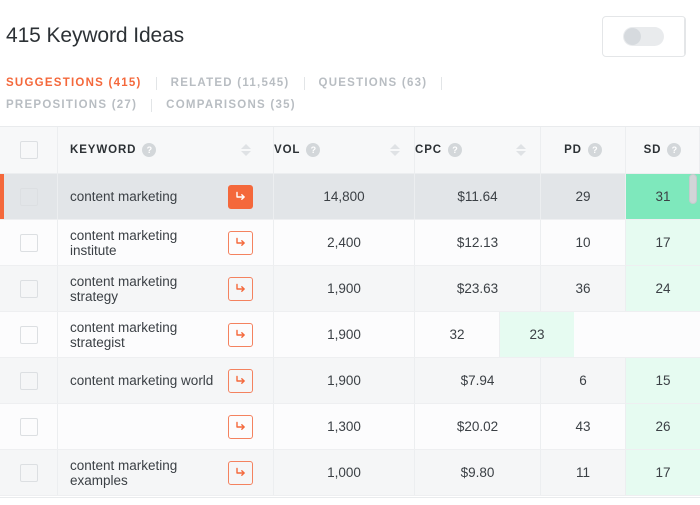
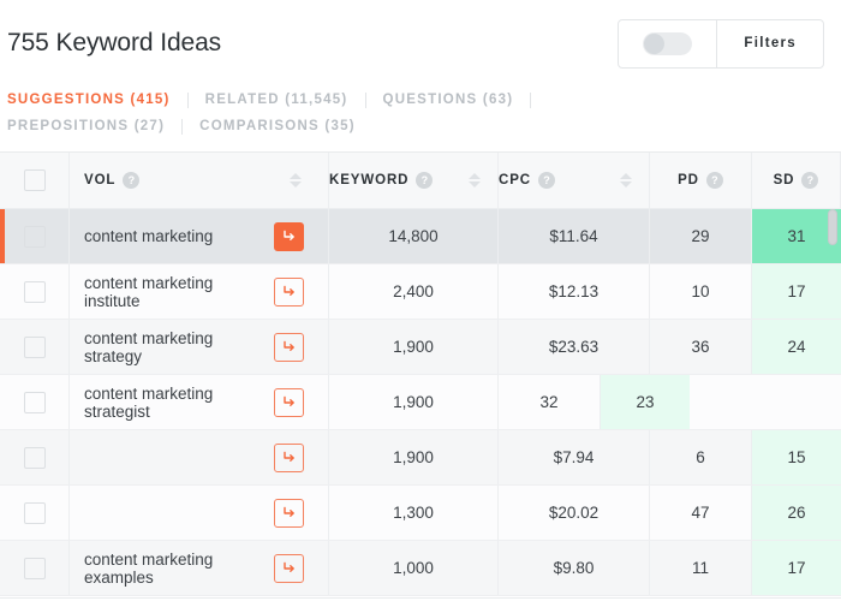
- 415 Keyword Ideas
+ 755 Keyword Ideas
+ Filters
  SUGGESTIONS (415)
  RELATED (11,545)
  QUESTIONS (63)
  PREPOSITIONS (27)
  COMPARISONS (35)
- KEYWORD
+ VOL
  ?
- VOL
+ KEYWORD
  ?
  CPC
  ?
  PD
  ?
  SD
  ?
  content marketing
  14,800
  $11.64
  29
  31
  content marketing institute
  2,400
  $12.13
  10
  17
  content marketing strategy
  1,900
  $23.63
  36
  24
  content marketing strategist
  1,900
  32
  23
- content marketing world
  1,900
  $7.94
  6
  15
  1,300
  $20.02
- 43
+ 47
  26
  content marketing examples
  1,000
  $9.80
  11
  17
